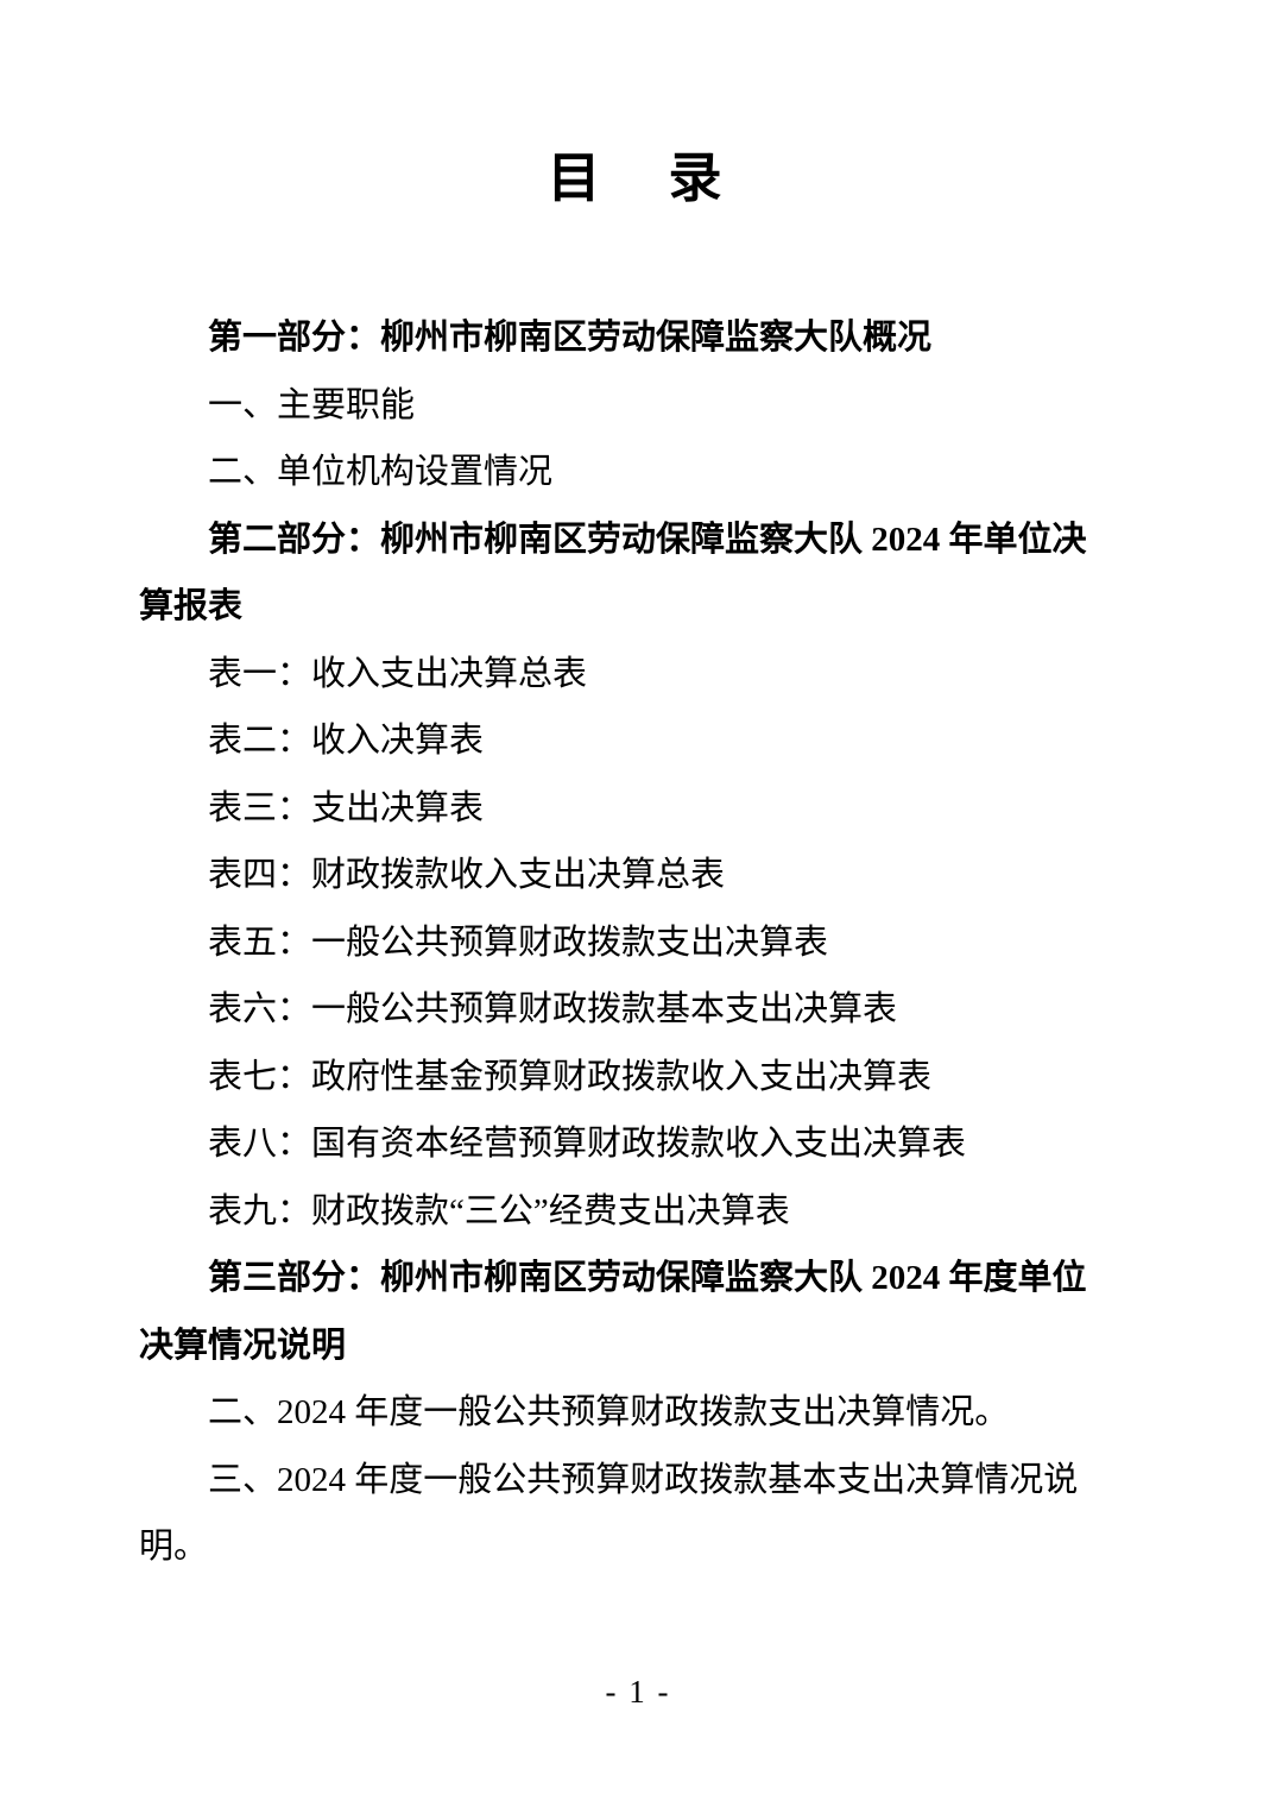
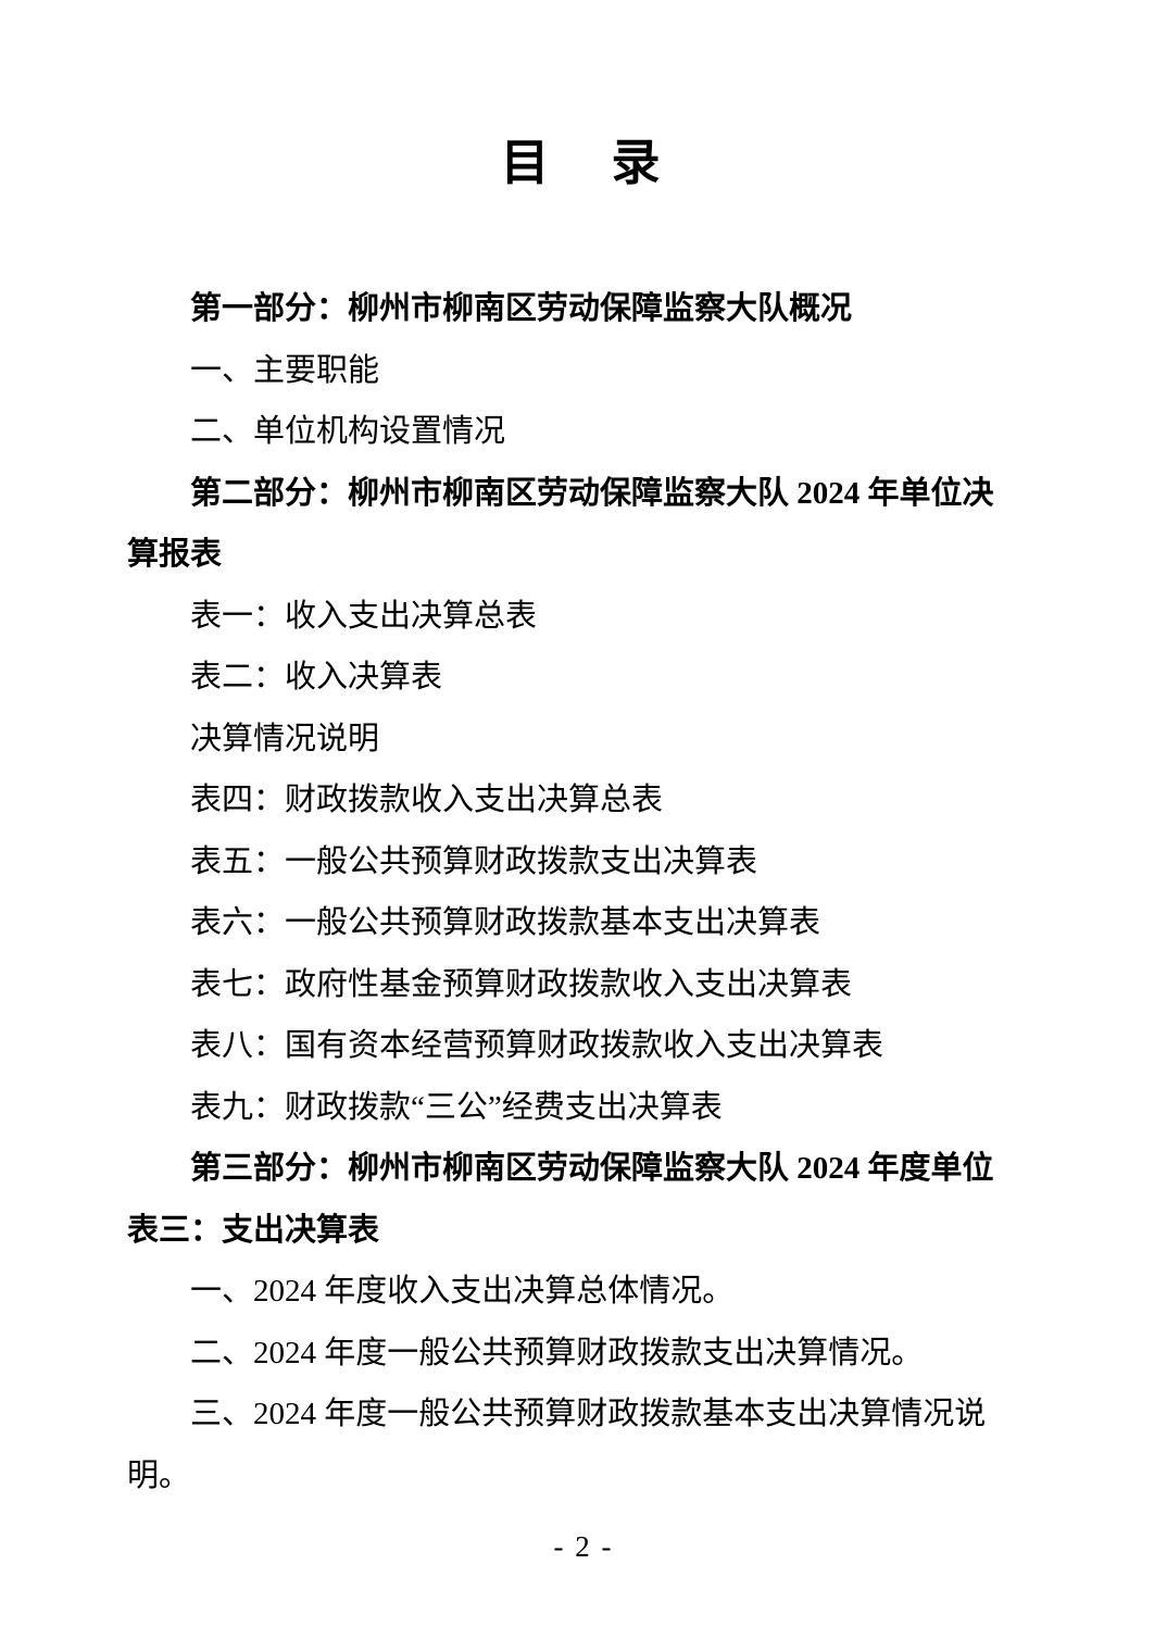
  目 录
  第一部分：柳州市柳南区劳动保障监察大队概况
  一、主要职能
  二、单位机构设置情况
  第二部分：柳州市柳南区劳动保障监察大队 2024 年单位决
  算报表
  表一：收入支出决算总表
  表二：收入决算表
- 表三：支出决算表
+ 决算情况说明
  表四：财政拨款收入支出决算总表
  表五：一般公共预算财政拨款支出决算表
  表六：一般公共预算财政拨款基本支出决算表
  表七：政府性基金预算财政拨款收入支出决算表
  表八：国有资本经营预算财政拨款收入支出决算表
  表九：财政拨款“三公”经费支出决算表
  第三部分：柳州市柳南区劳动保障监察大队 2024 年度单位
- 决算情况说明
+ 表三：支出决算表
+ 一、2024 年度收入支出决算总体情况。
  二、2024 年度一般公共预算财政拨款支出决算情况。
  三、2024 年度一般公共预算财政拨款基本支出决算情况说
  明。
- - 1 -
+ - 2 -
